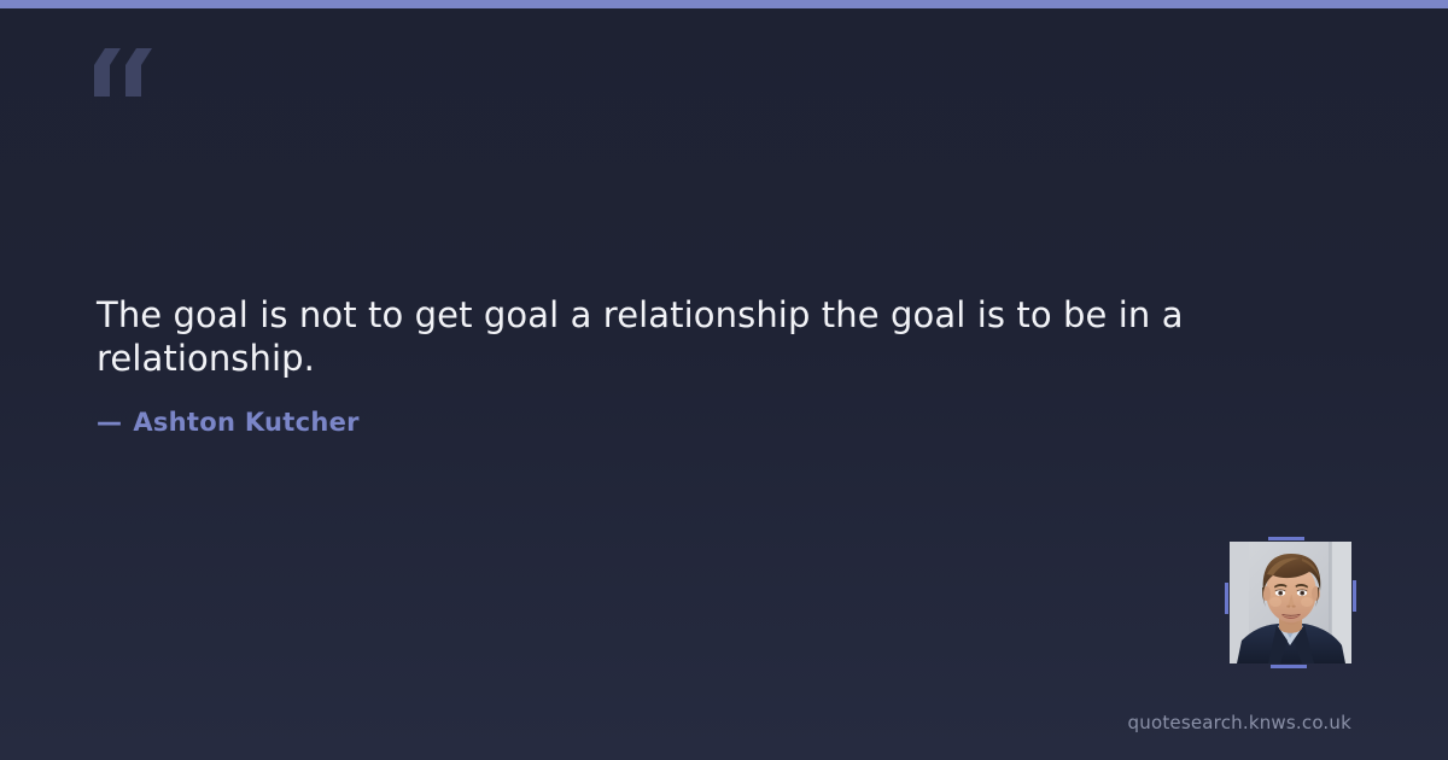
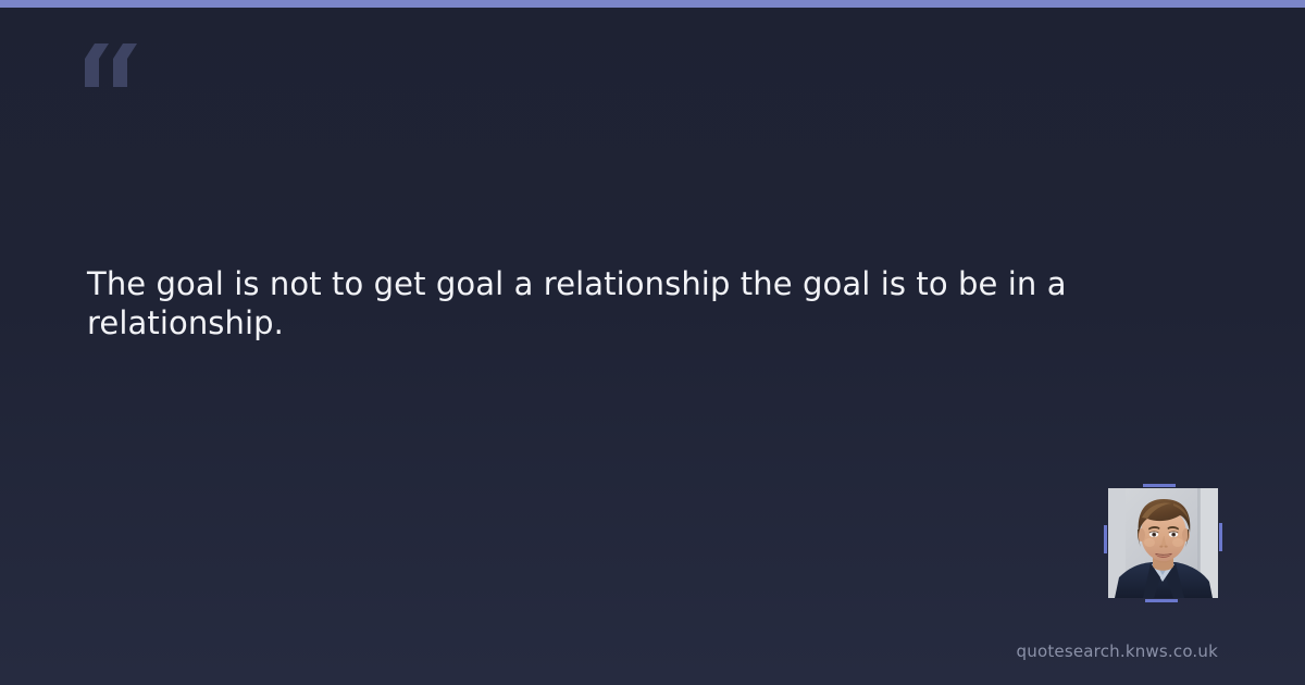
  The goal is not to get goal a relationship the goal is to be in a relationship.
- — Ashton Kutcher
  quotesearch.knws.co.uk
